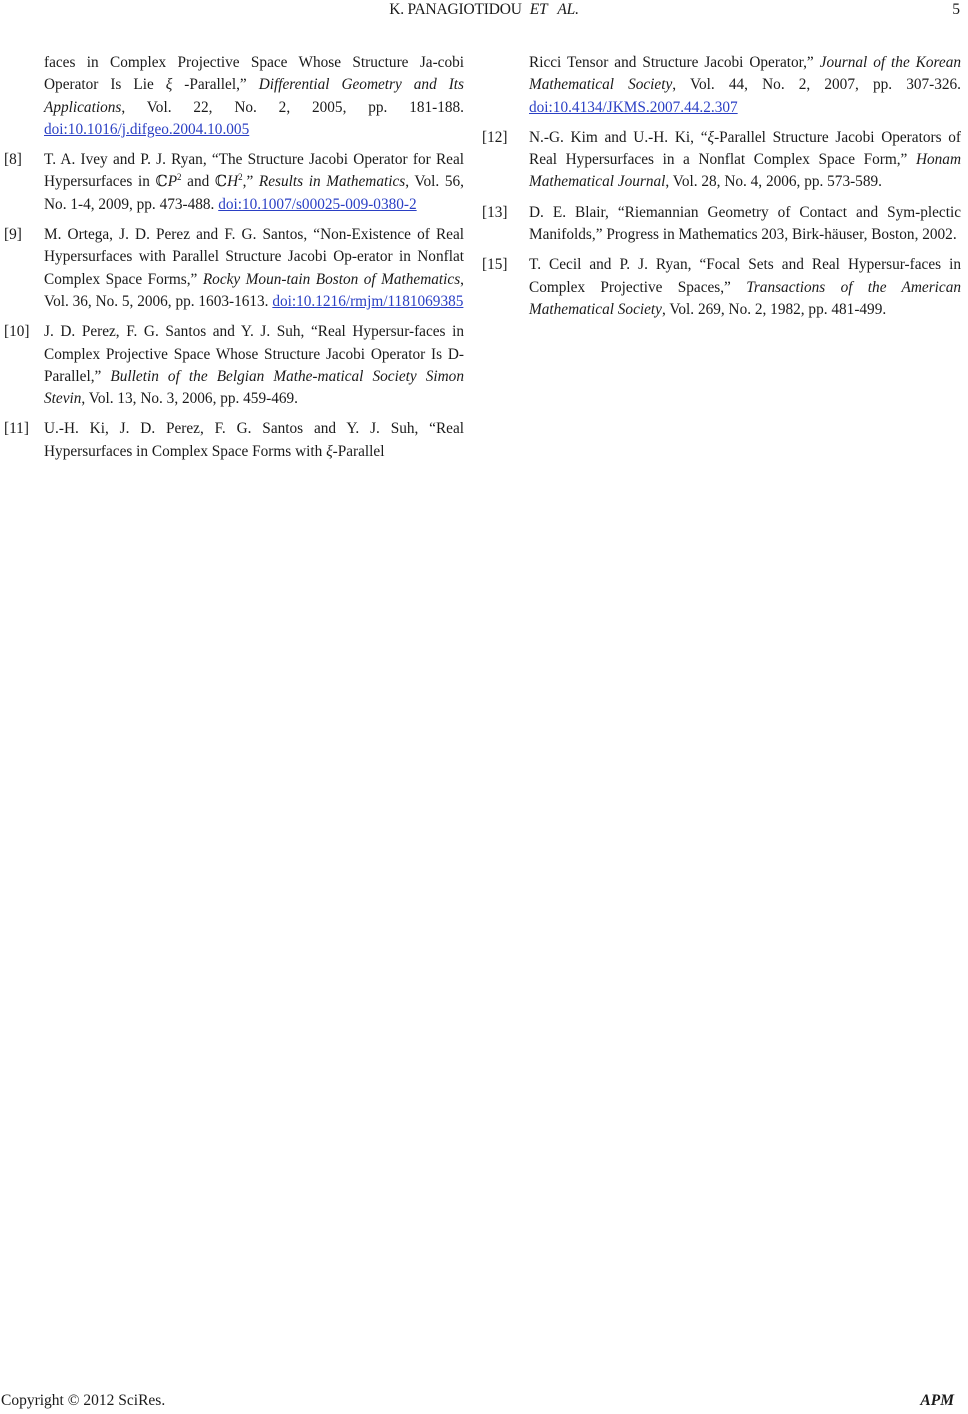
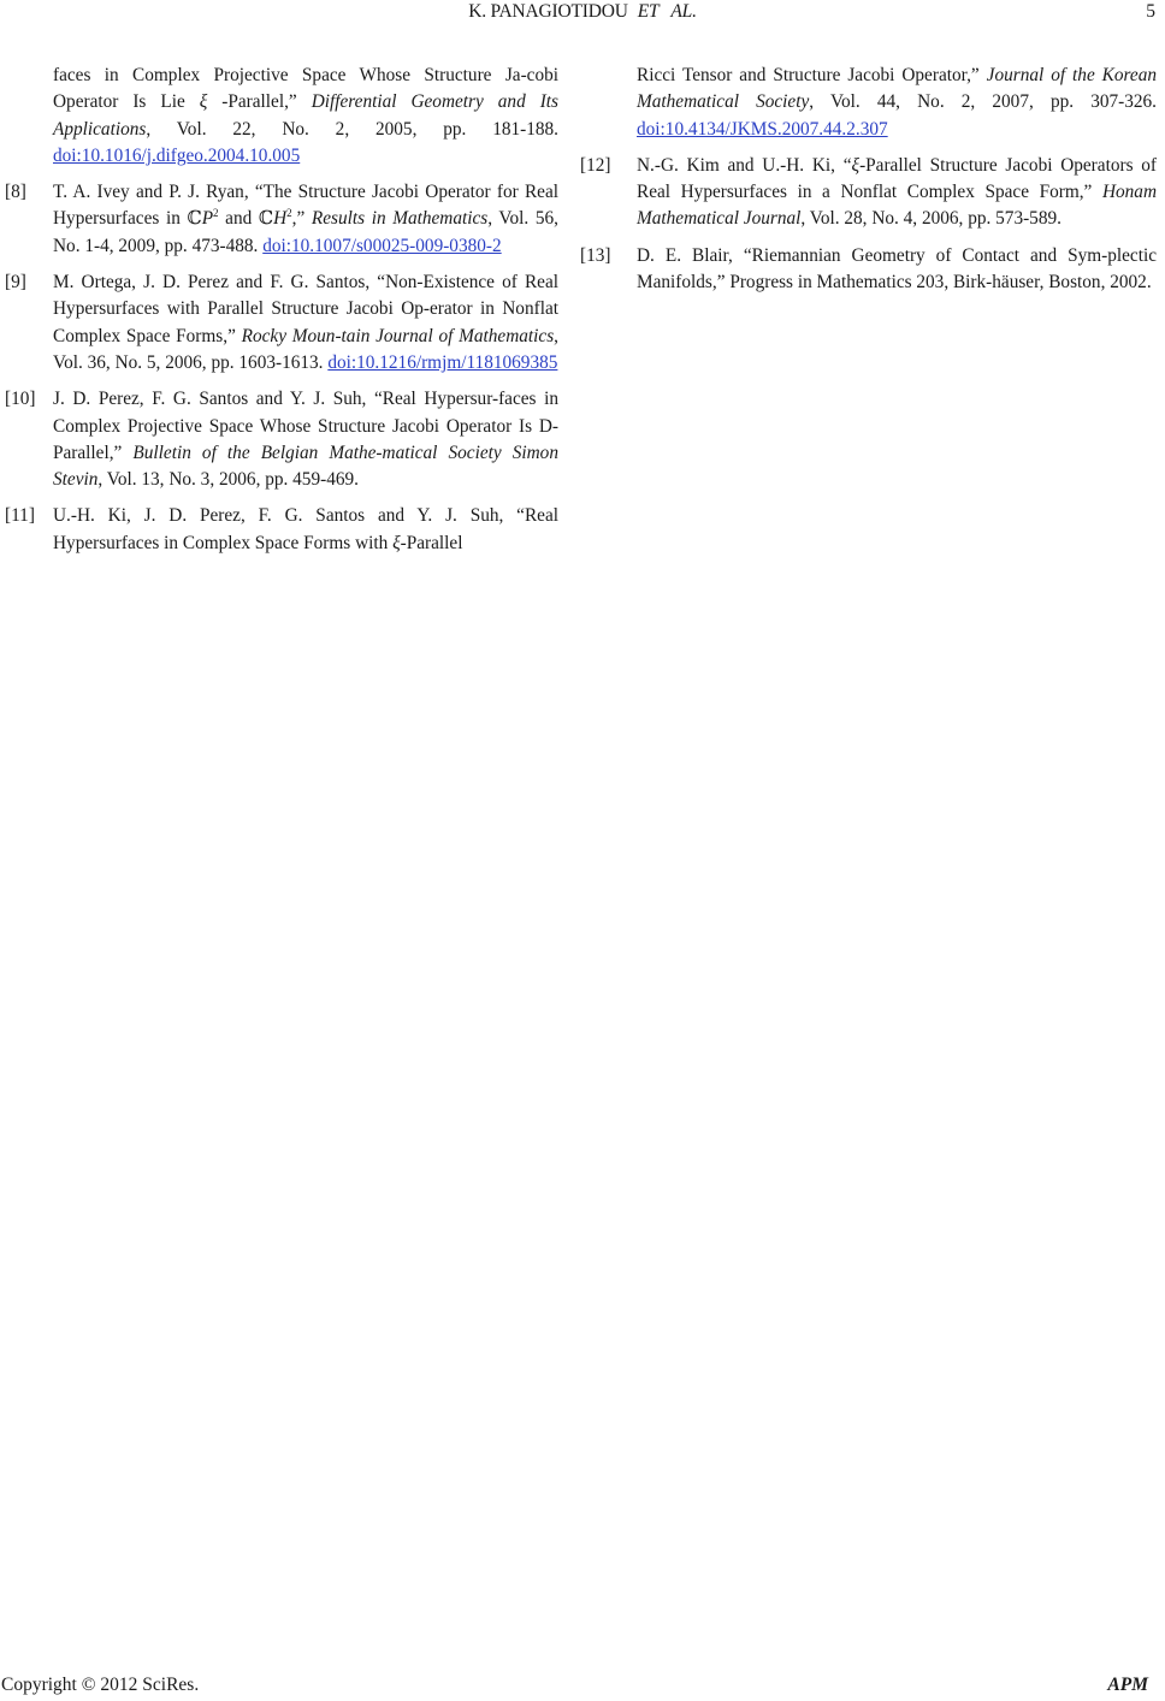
  K. PANAGIOTIDOU ET AL.
  5
  faces in Complex Projective Space Whose Structure Ja-cobi Operator Is Lie ξ -Parallel,” Differential Geometry and Its Applications, Vol. 22, No. 2, 2005, pp. 181-188. doi:10.1016/j.difgeo.2004.10.005
  [8]
  T. A. Ivey and P. J. Ryan, “The Structure Jacobi Operator for Real Hypersurfaces in ℂP2 and ℂH2,” Results in Mathematics, Vol. 56, No. 1-4, 2009, pp. 473-488. doi:10.1007/s00025-009-0380-2
  [9]
- M. Ortega, J. D. Perez and F. G. Santos, “Non-Existence of Real Hypersurfaces with Parallel Structure Jacobi Op-erator in Nonflat Complex Space Forms,” Rocky Moun-tain Boston of Mathematics, Vol. 36, No. 5, 2006, pp. 1603-1613. doi:10.1216/rmjm/1181069385
+ M. Ortega, J. D. Perez and F. G. Santos, “Non-Existence of Real Hypersurfaces with Parallel Structure Jacobi Op-erator in Nonflat Complex Space Forms,” Rocky Moun-tain Journal of Mathematics, Vol. 36, No. 5, 2006, pp. 1603-1613. doi:10.1216/rmjm/1181069385
  [10]
  J. D. Perez, F. G. Santos and Y. J. Suh, “Real Hypersur-faces in Complex Projective Space Whose Structure Jacobi Operator Is D-Parallel,” Bulletin of the Belgian Mathe-matical Society Simon Stevin, Vol. 13, No. 3, 2006, pp. 459-469.
  [11]
  U.-H. Ki, J. D. Perez, F. G. Santos and Y. J. Suh, “Real Hypersurfaces in Complex Space Forms with ξ-Parallel
  Ricci Tensor and Structure Jacobi Operator,” Journal of the Korean Mathematical Society, Vol. 44, No. 2, 2007, pp. 307-326. doi:10.4134/JKMS.2007.44.2.307
  [12]
  N.-G. Kim and U.-H. Ki, “ξ-Parallel Structure Jacobi Operators of Real Hypersurfaces in a Nonflat Complex Space Form,” Honam Mathematical Journal, Vol. 28, No. 4, 2006, pp. 573-589.
  [13]
  D. E. Blair, “Riemannian Geometry of Contact and Sym-plectic Manifolds,” Progress in Mathematics 203, Birk-häuser, Boston, 2002.
- [15]
- T. Cecil and P. J. Ryan, “Focal Sets and Real Hypersur-faces in Complex Projective Spaces,” Transactions of the American Mathematical Society, Vol. 269, No. 2, 1982, pp. 481-499.
  Copyright © 2012 SciRes.
  APM
